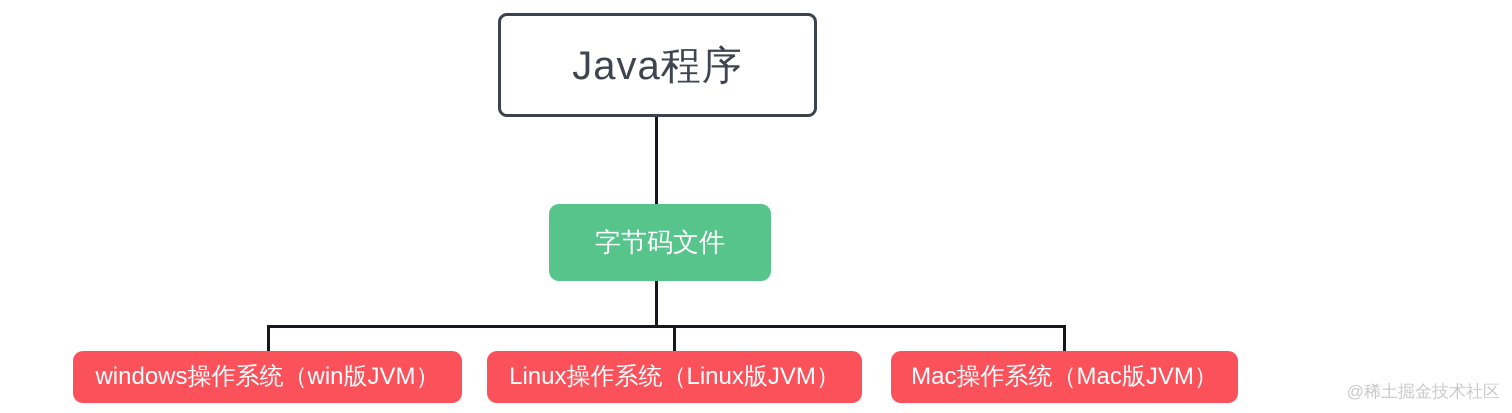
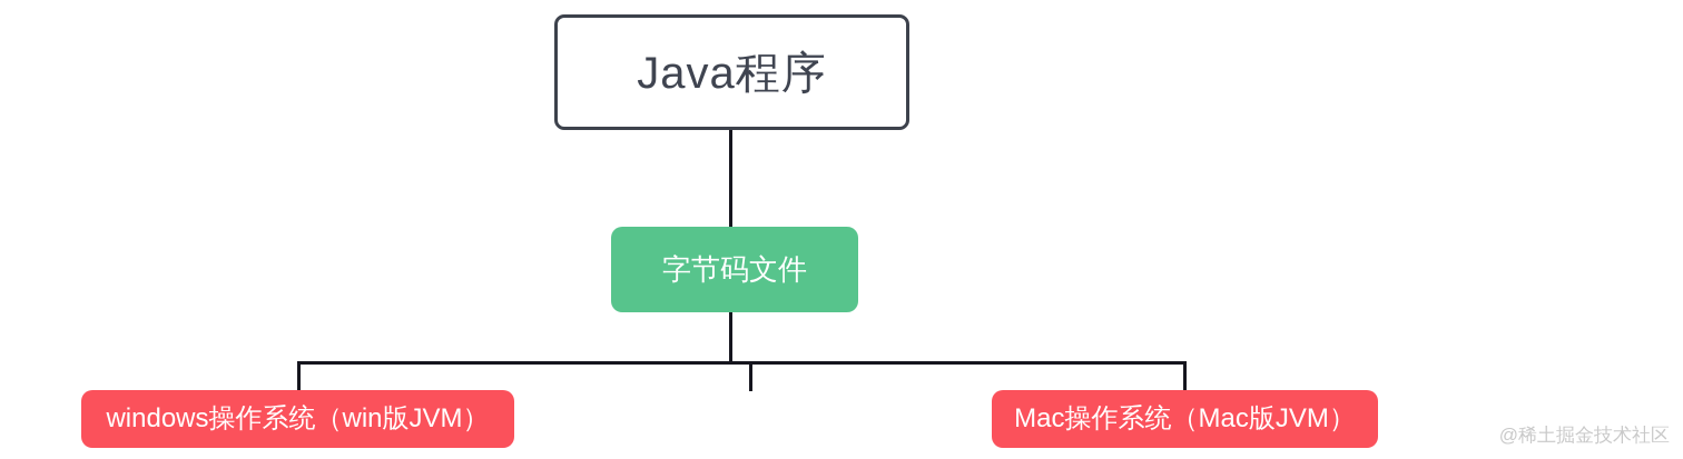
  Java程序
  字节码文件
  windows操作系统（win版JVM）
- Linux操作系统（Linux版JVM）
  Mac操作系统（Mac版JVM）
  @稀土掘金技术社区
